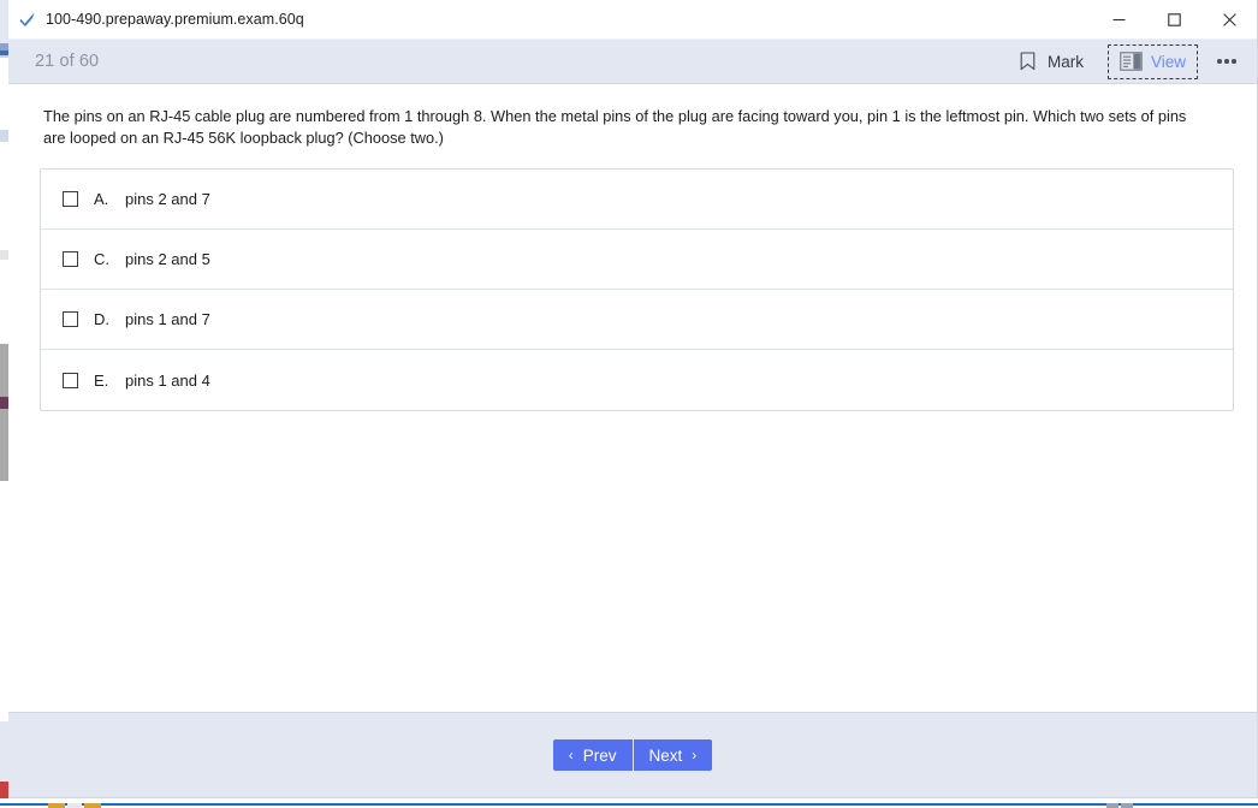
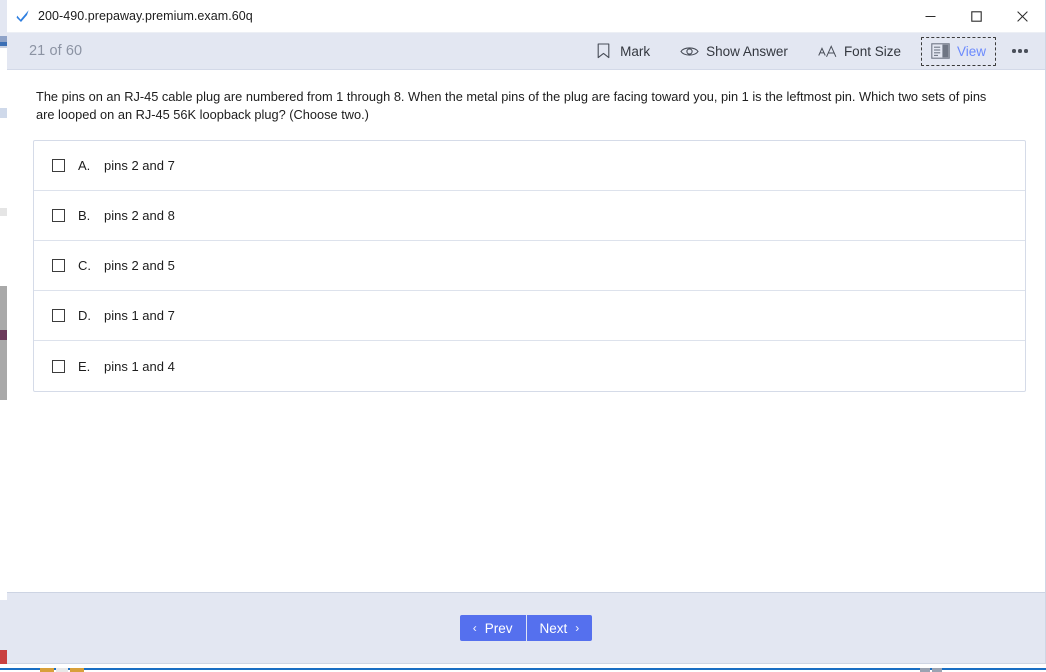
- 100-490.prepaway.premium.exam.60q
+ 200-490.prepaway.premium.exam.60q
  21 of 60
  Mark
+ Show Answer
+ Font Size
  View
  The pins on an RJ-45 cable plug are numbered from 1 through 8. When the metal pins of the plug are facing toward you, pin 1 is the leftmost pin. Which two sets of pins are looped on an RJ-45 56K loopback plug? (Choose two.)
  A.
  pins 2 and 7
+ B.
+ pins 2 and 8
  C.
  pins 2 and 5
  D.
  pins 1 and 7
  E.
  pins 1 and 4
  ‹
  Prev
  Next
  ›
